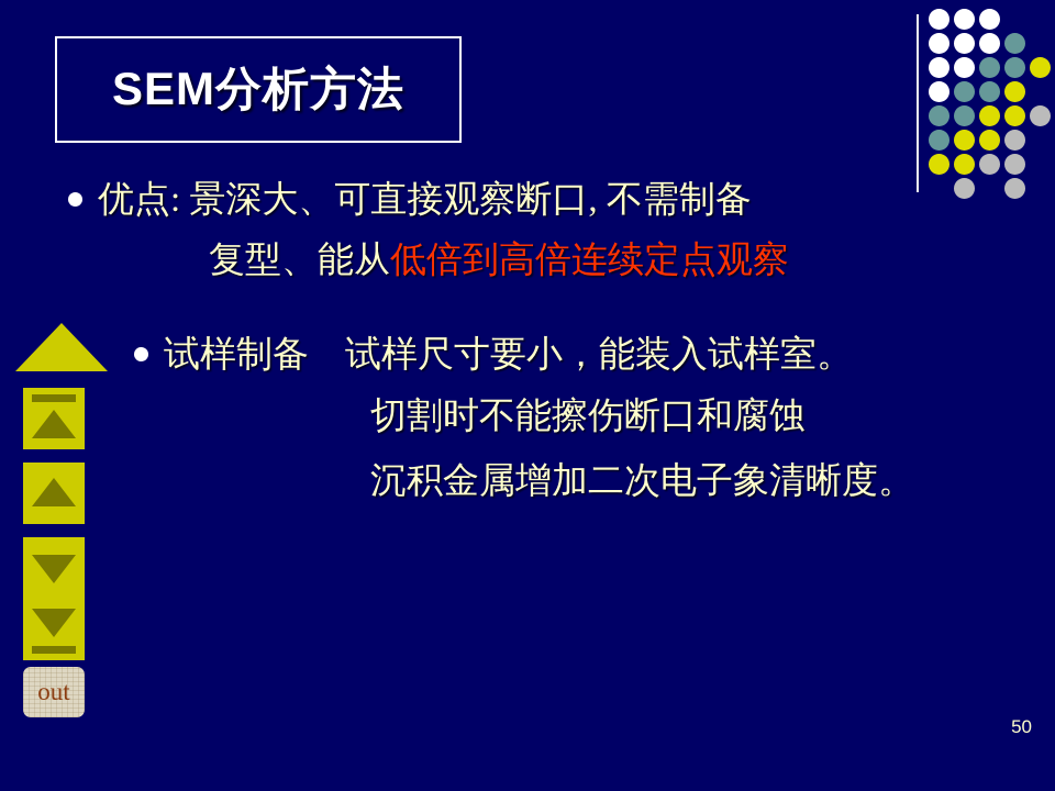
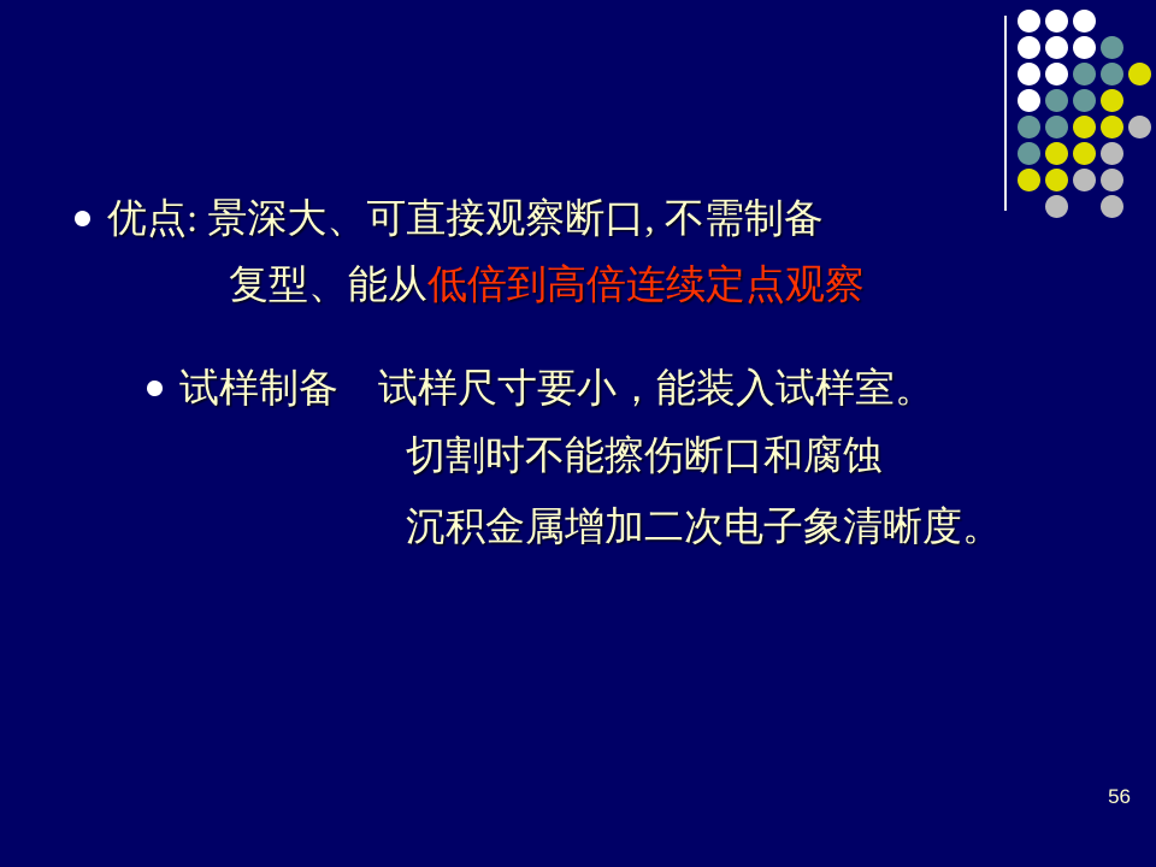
- SEM分析方法
  优点: 景深大、可直接观察断口, 不需制备
  复型、能从低倍到高倍连续定点观察
  试样制备 试样尺寸要小，能装入试样室。
  切割时不能擦伤断口和腐蚀
  沉积金属增加二次电子象清晰度。
- out
- 50
+ 56
